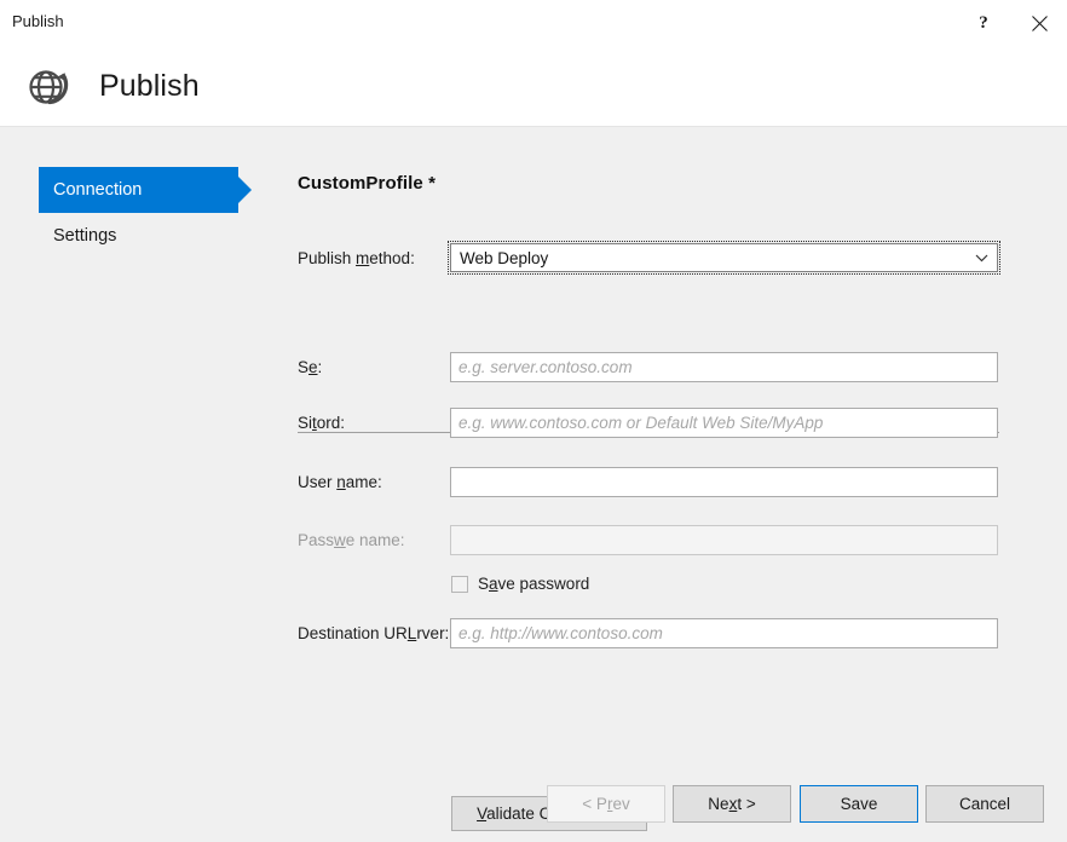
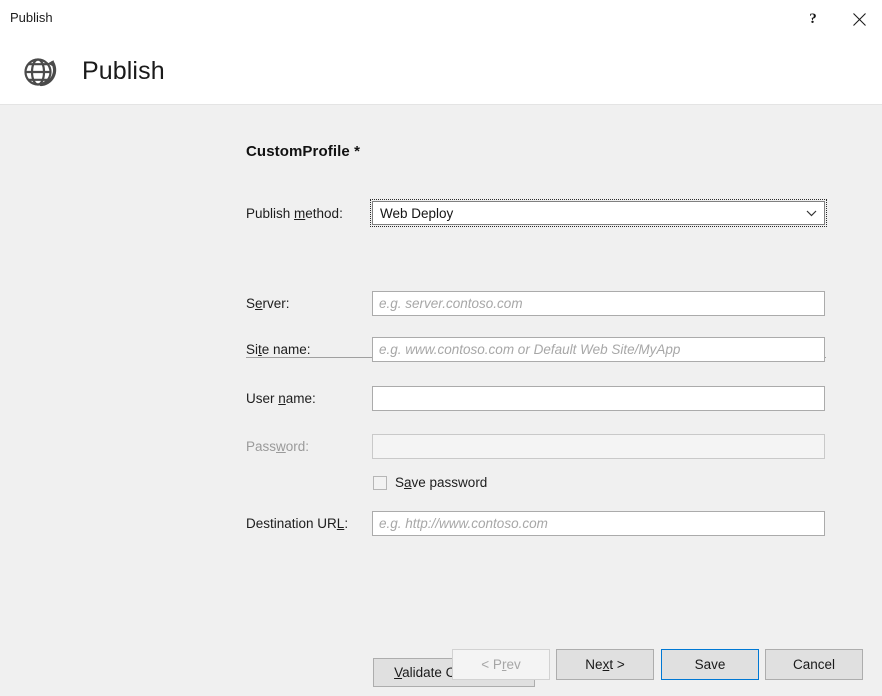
  Publish
  ?
  Publish
- Connection
- Settings
  CustomProfile *
  Publish method:
  Web Deploy
- Se:
+ Server:
  e.g. server.contoso.com
- Sitord:
+ Site name:
  e.g. www.contoso.com or Default Web Site/MyApp
  User name:
- Passwe name:
+ Password:
  Save password
- Destination URLrver:
+ Destination URL:
  e.g. http://www.contoso.com
  < Prev
  Next >
  Save
  Cancel
